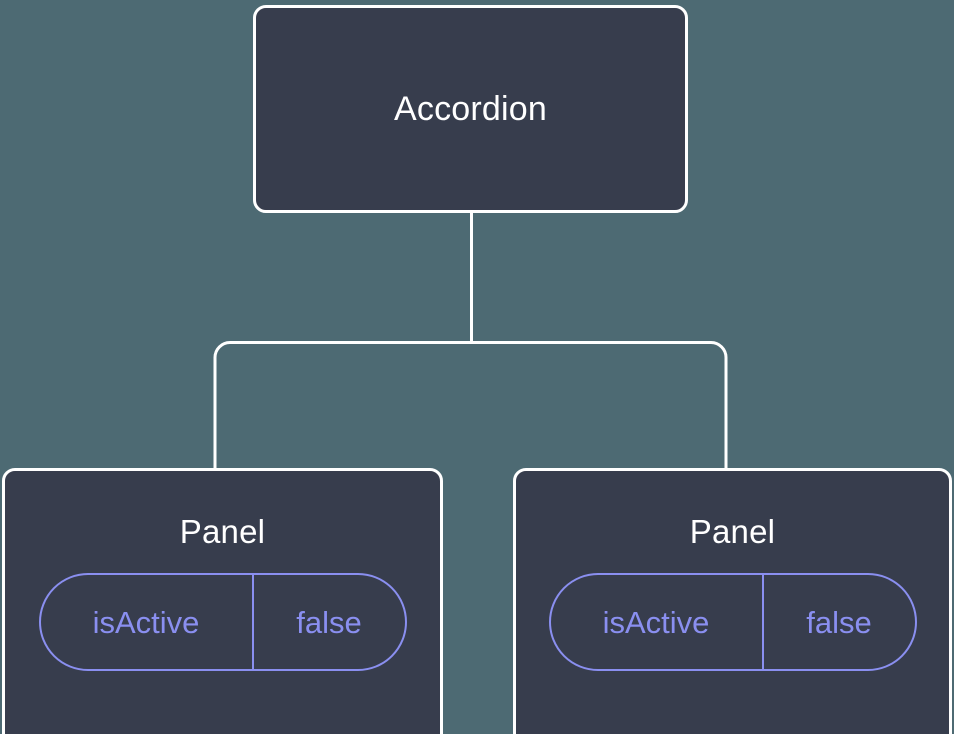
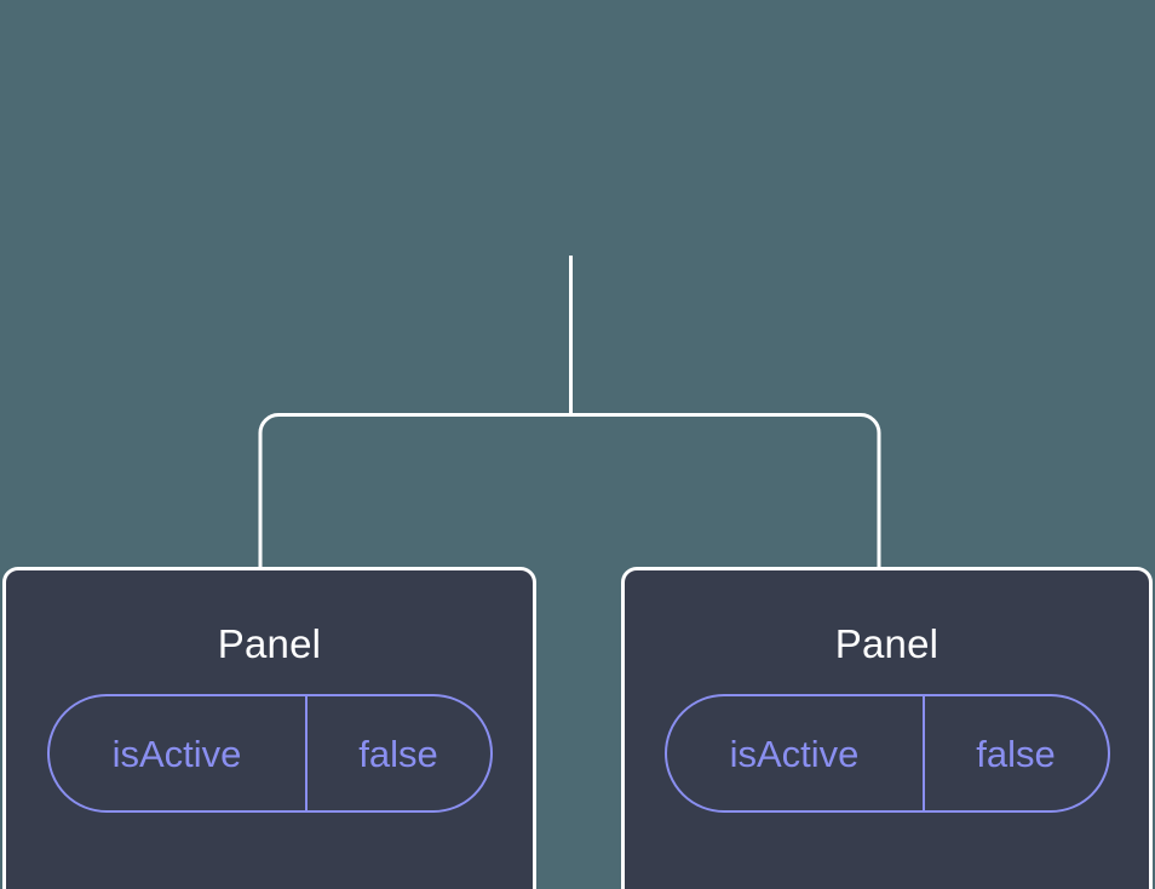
- Accordion
  Panel
  isActive
  false
  Panel
  isActive
  false
